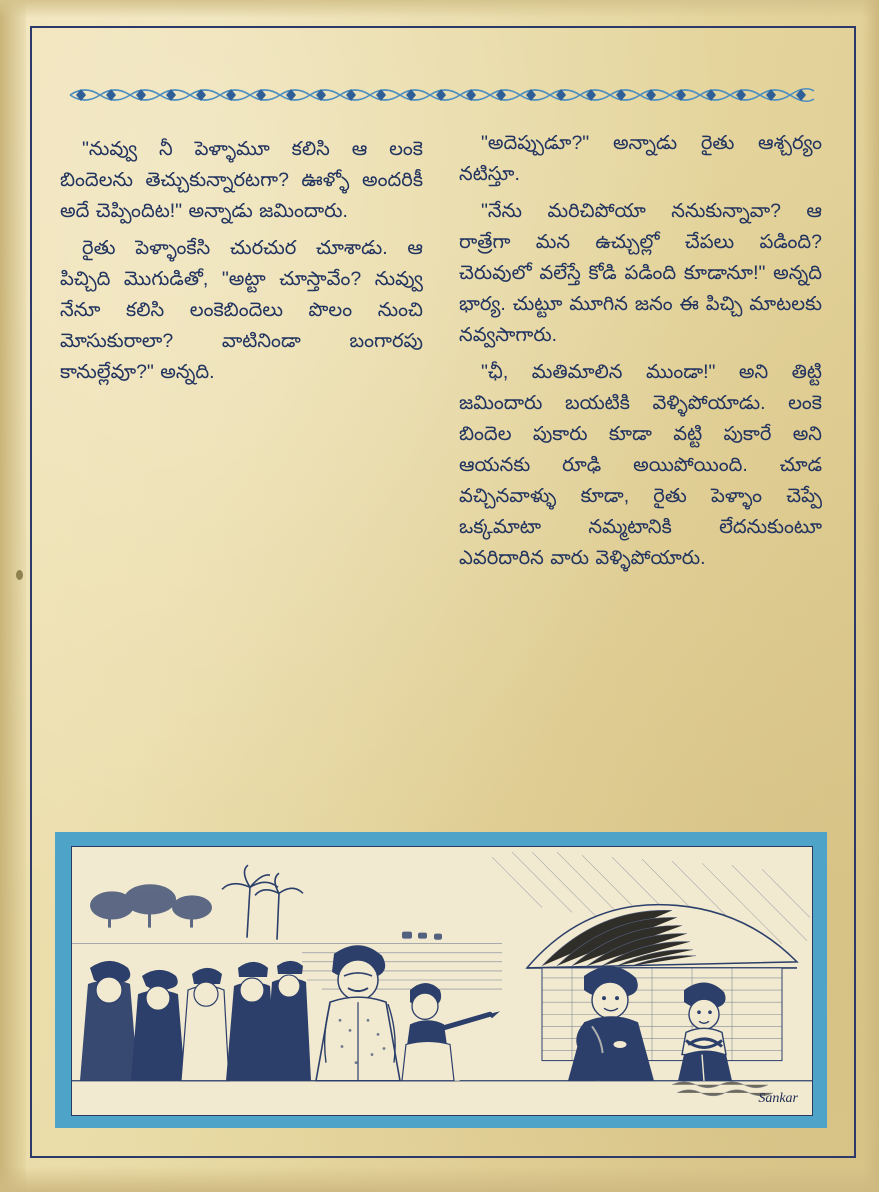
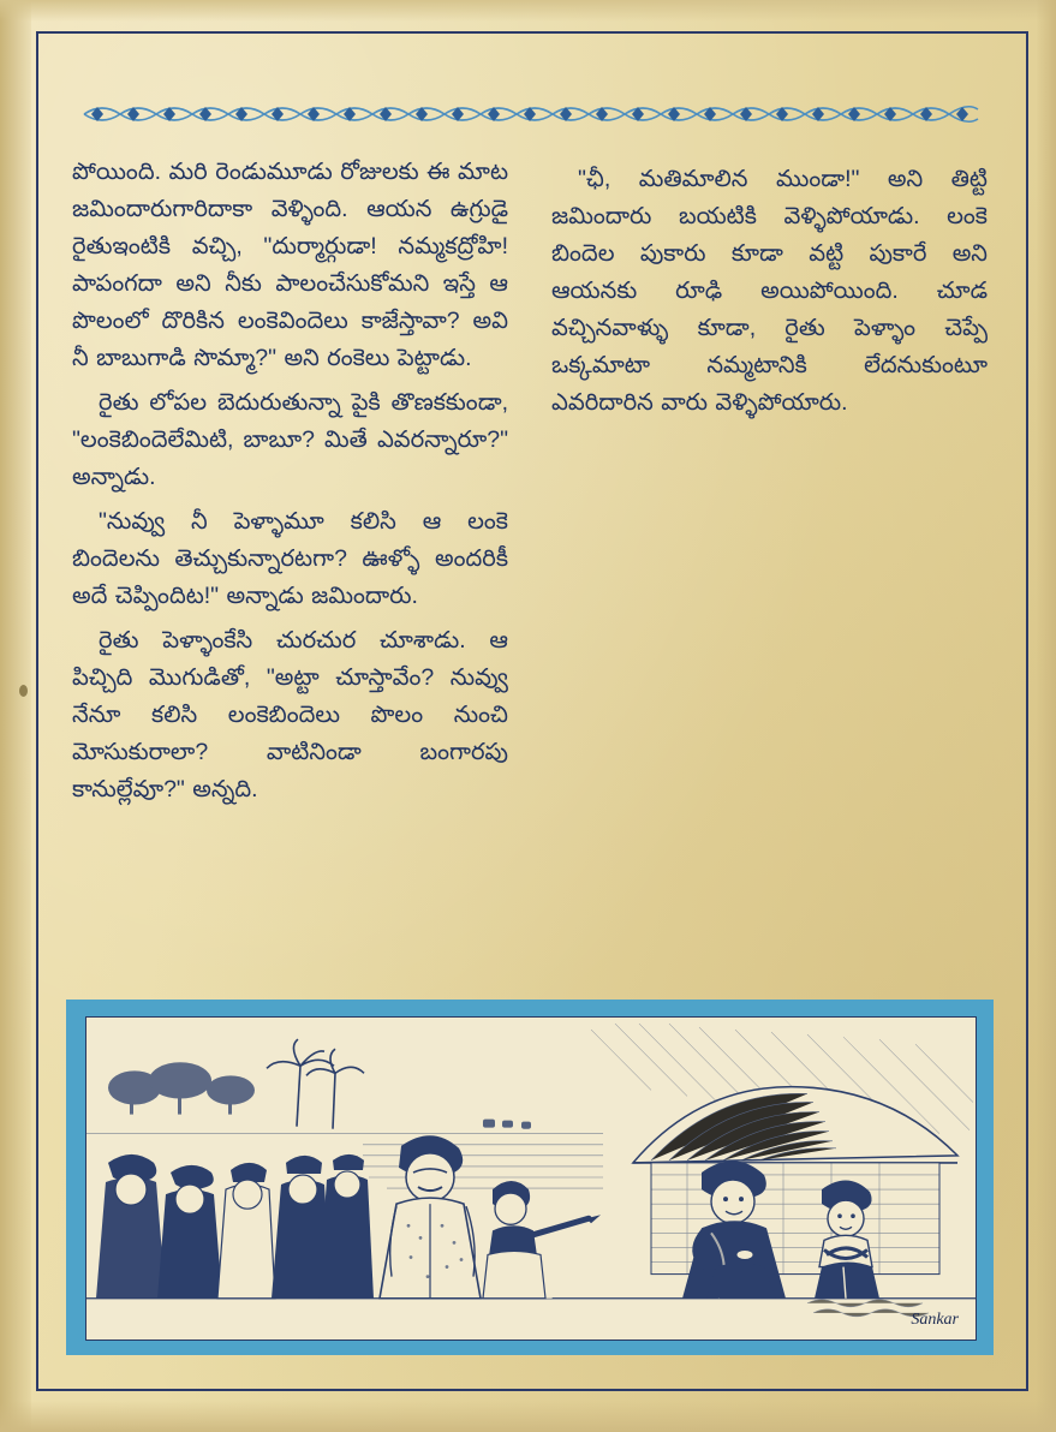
+ పోయింది. మరి రెండుమూడు రోజులకు ఈ మాట జమిందారుగారిదాకా వెళ్ళింది. ఆయన ఉగ్రుడై రైతుఇంటికి వచ్చి, "దుర్మార్గుడా! నమ్మకద్రోహి! పాపంగదా అని నీకు పాలంచేసుకోమని ఇస్తే ఆ పొలంలో దొరికిన లంకెవిందెలు కాజేస్తావా? అవి నీ బాబుగాడి సొమ్మా?" అని రంకెలు పెట్టాడు.
+ రైతు లోపల బెదురుతున్నా పైకి తొణకకుండా, "లంకెబిందెలేమిటి, బాబూ? మితే ఎవరన్నారూ?" అన్నాడు.
  "నువ్వు నీ పెళ్ళామూ కలిసి ఆ లంకె బిందెలను తెచ్చుకున్నారటగా? ఊళ్ళో అందరికీ అదే చెప్పిందిట!" అన్నాడు జమిందారు.
  రైతు పెళ్ళాంకేసి చురచుర చూశాడు. ఆ పిచ్చిది మొగుడితో, "అట్టా చూస్తావేం? నువ్వు నేనూ కలిసి లంకెబిందెలు పొలం నుంచి మోసుకురాలా? వాటినిండా బంగారపు కానుల్లేవూ?" అన్నది.
- "అదెప్పుడూ?" అన్నాడు రైతు ఆశ్చర్యం నటిస్తూ.
- "నేను మరిచిపోయా ననుకున్నావా? ఆ రాత్రేగా మన ఉచ్చుల్లో చేపలు పడింది? చెరువులో వలేస్తే కోడి పడింది కూడానూ!" అన్నది భార్య. చుట్టూ మూగిన జనం ఈ పిచ్చి మాటలకు నవ్వసాగారు.
  "ఛీ, మతిమాలిన ముండా!" అని తిట్టి జమిందారు బయటికి వెళ్ళిపోయాడు. లంకె బిందెల పుకారు కూడా వట్టి పుకారే అని ఆయనకు రూఢి అయిపోయింది. చూడ వచ్చినవాళ్ళు కూడా, రైతు పెళ్ళాం చెప్పే ఒక్కమాటా నమ్మటానికి లేదనుకుంటూ ఎవరిదారిన వారు వెళ్ళిపోయారు.
  Sankar
